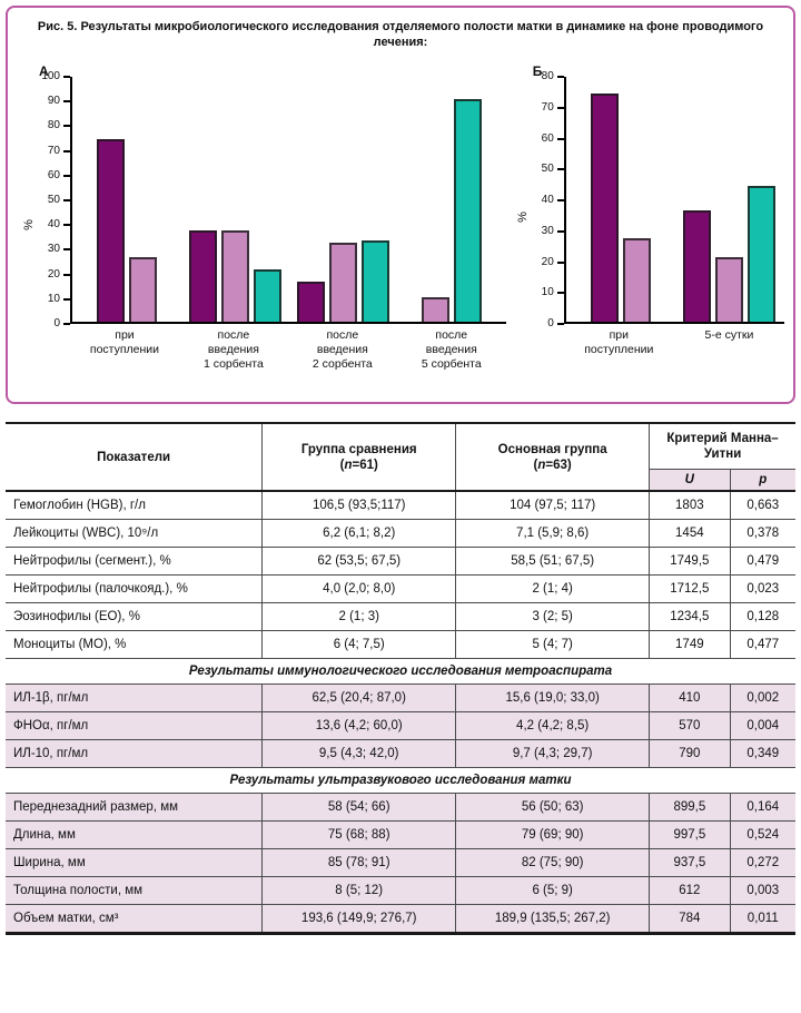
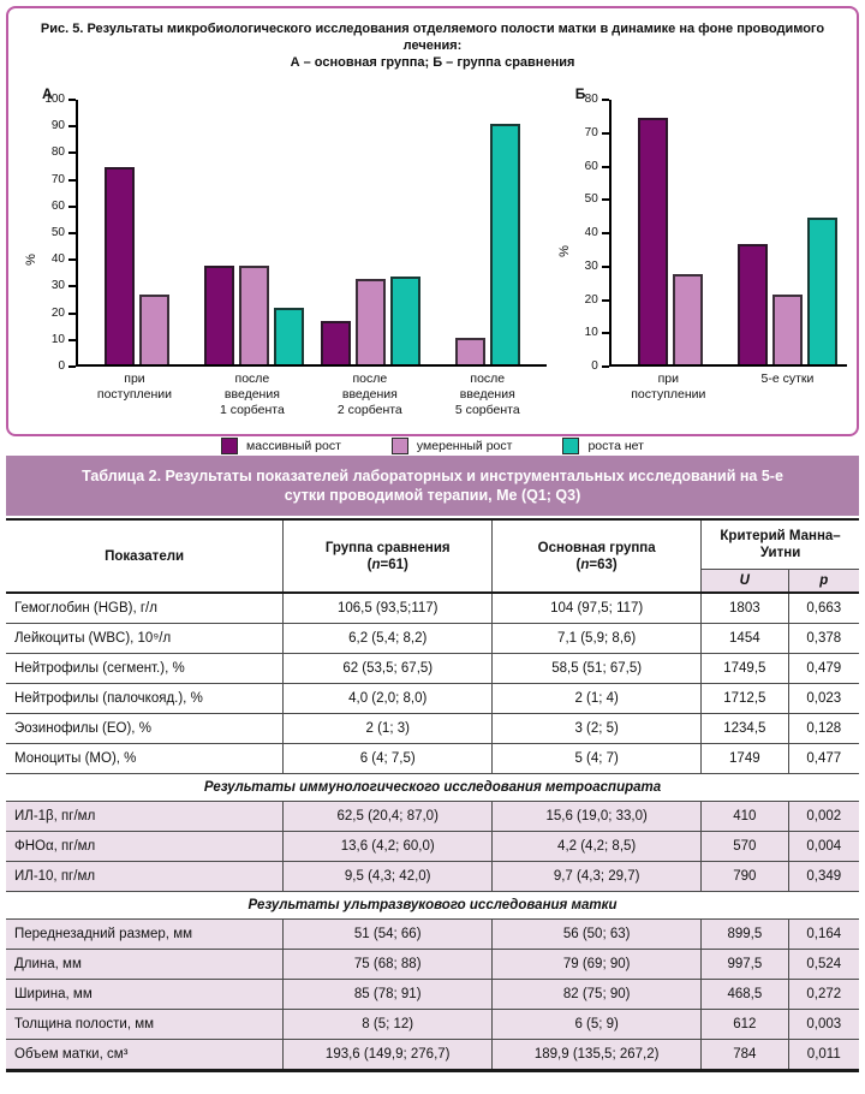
  Рис. 5. Результаты микробиологического исследования отделяемого полости матки в динамике на фоне проводимого лечения:
+ А – основная группа; Б – группа сравнения
  А
  0
  10
  20
  30
  40
  50
  60
  70
  80
  90
  100
  при
  поступлении
  после
  введения
  1 сорбента
  после
  введения
  2 сорбента
  после
  введения
  5 сорбента
  Б
  0
  10
  20
  30
  40
  50
  60
  70
  80
  при
  поступлении
  5-е сутки
+ массивный рост
+ умеренный рост
+ роста нет
+ Таблица 2. Результаты показателей лабораторных и инструментальных исследований на 5-е сутки проводимой терапии, Ме (Q1; Q3)
  Показатели	Группа сравнения (n=61)	Основная группа (n=63)	Критерий Манна–Уитни
  U	p
  Гемоглобин (HGB), г/л	106,5 (93,5;117)	104 (97,5; 117)	1803	0,663
- Лейкоциты (WBC), 10⁹/л	6,2 (6,1; 8,2)	7,1 (5,9; 8,6)	1454	0,378
+ Лейкоциты (WBC), 10⁹/л	6,2 (5,4; 8,2)	7,1 (5,9; 8,6)	1454	0,378
  Нейтрофилы (сегмент.), %	62 (53,5; 67,5)	58,5 (51; 67,5)	1749,5	0,479
  Нейтрофилы (палочкояд.), %	4,0 (2,0; 8,0)	2 (1; 4)	1712,5	0,023
  Эозинофилы (ЕО), %	2 (1; 3)	3 (2; 5)	1234,5	0,128
  Моноциты (МО), %	6 (4; 7,5)	5 (4; 7)	1749	0,477
  Результаты иммунологического исследования метроаспирата
  ИЛ-1β, пг/мл	62,5 (20,4; 87,0)	15,6 (19,0; 33,0)	410	0,002
  ФНОα, пг/мл	13,6 (4,2; 60,0)	4,2 (4,2; 8,5)	570	0,004
  ИЛ-10, пг/мл	9,5 (4,3; 42,0)	9,7 (4,3; 29,7)	790	0,349
  Результаты ультразвукового исследования матки
- Переднезадний размер, мм	58 (54; 66)	56 (50; 63)	899,5	0,164
+ Переднезадний размер, мм	51 (54; 66)	56 (50; 63)	899,5	0,164
  Длина, мм	75 (68; 88)	79 (69; 90)	997,5	0,524
- Ширина, мм	85 (78; 91)	82 (75; 90)	937,5	0,272
+ Ширина, мм	85 (78; 91)	82 (75; 90)	468,5	0,272
  Толщина полости, мм	8 (5; 12)	6 (5; 9)	612	0,003
  Объем матки, см³	193,6 (149,9; 276,7)	189,9 (135,5; 267,2)	784	0,011
